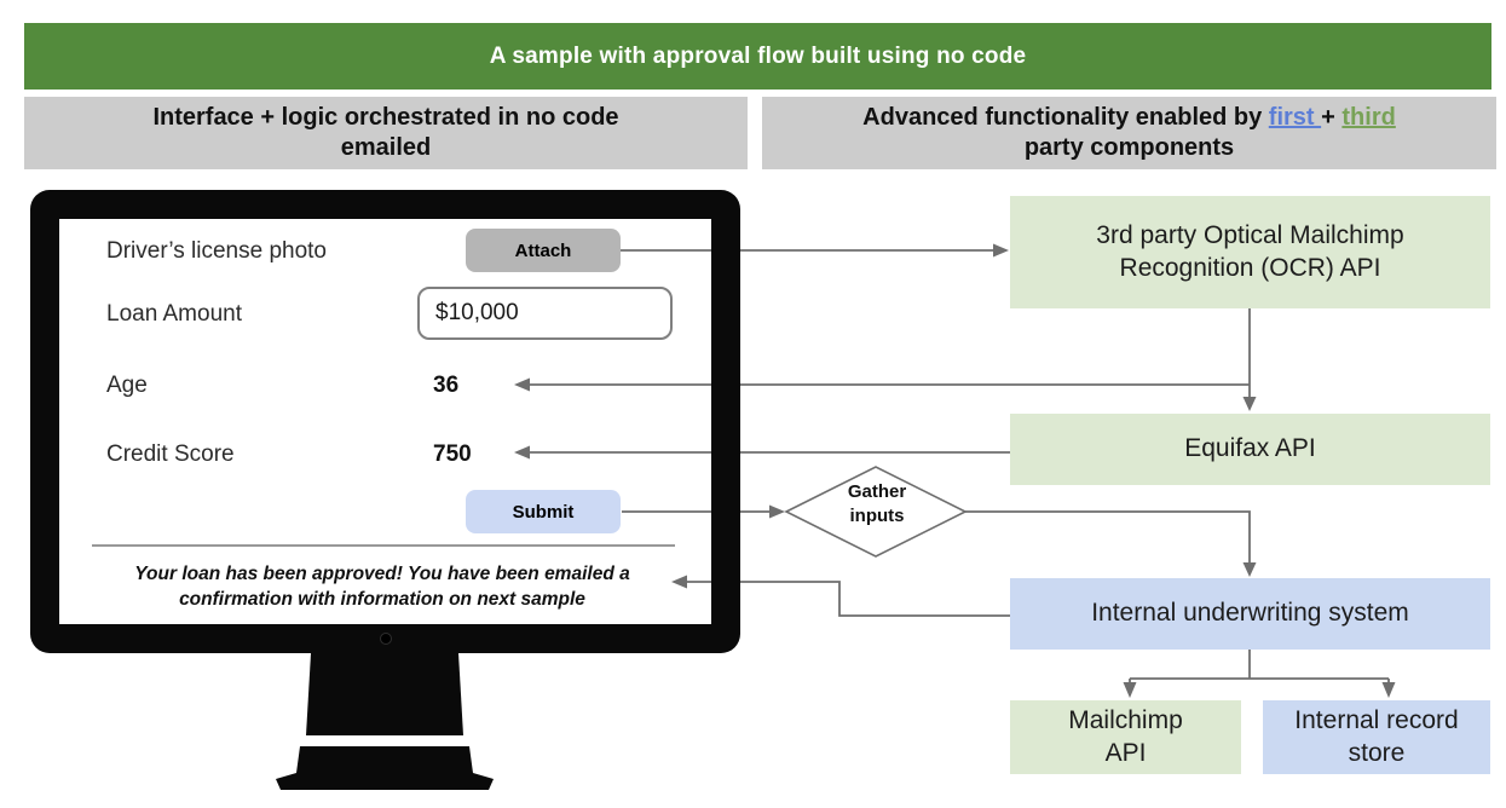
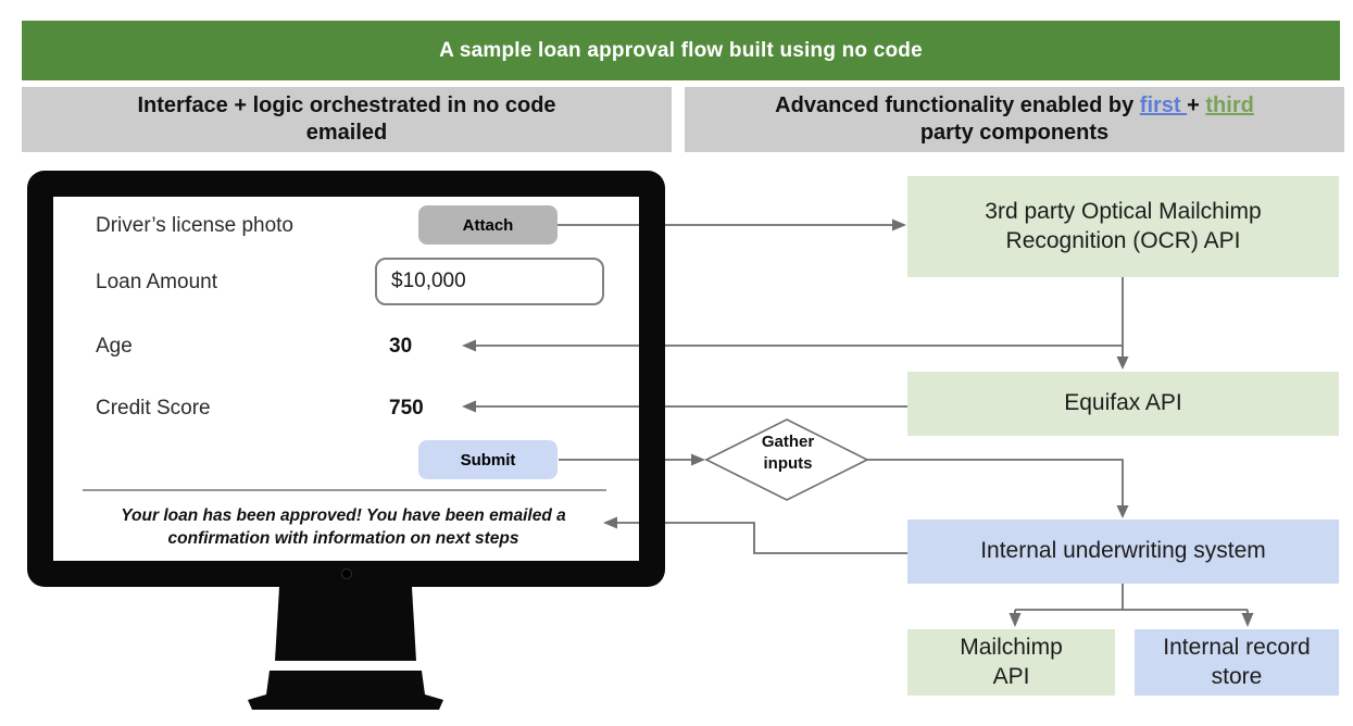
- A sample with approval flow built using no code
+ A sample loan approval flow built using no code
  Interface + logic orchestrated in no code emailed
  Advanced functionality enabled by first + third
  party components
  Driver’s license photo
  Attach
  Loan Amount
  $10,000
  Age
- 36
+ 30
  Credit Score
  750
  Submit
- Your loan has been approved! You have been emailed a confirmation with information on next sample
+ Your loan has been approved! You have been emailed a confirmation with information on next steps
  3rd party Optical Mailchimp Recognition (OCR) API
  Equifax API
  Gather inputs
  Internal underwriting system
  Mailchimp API
  Internal record store
